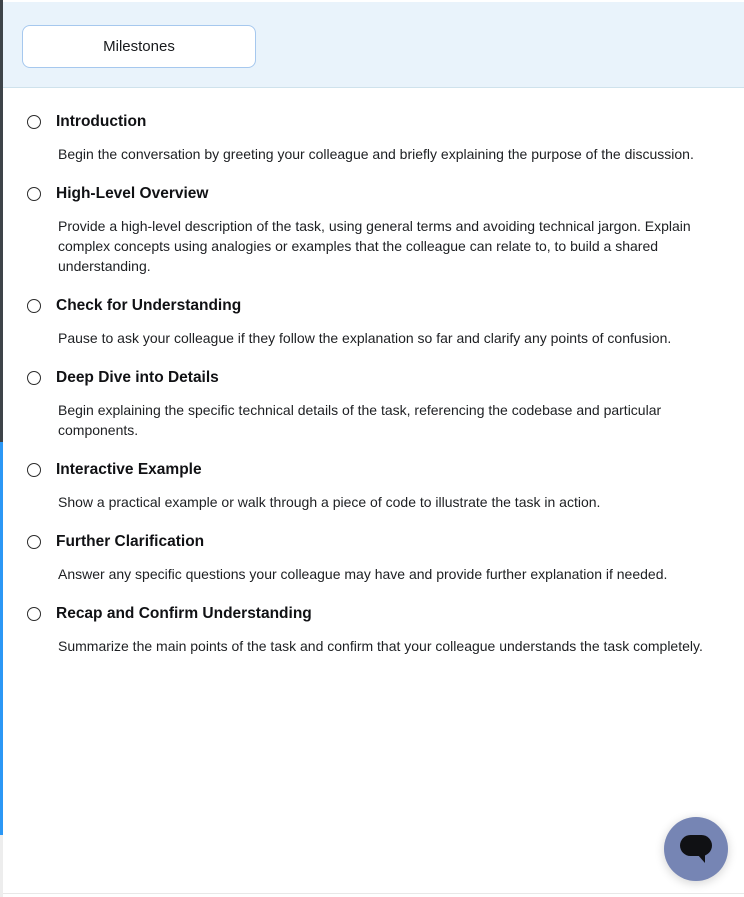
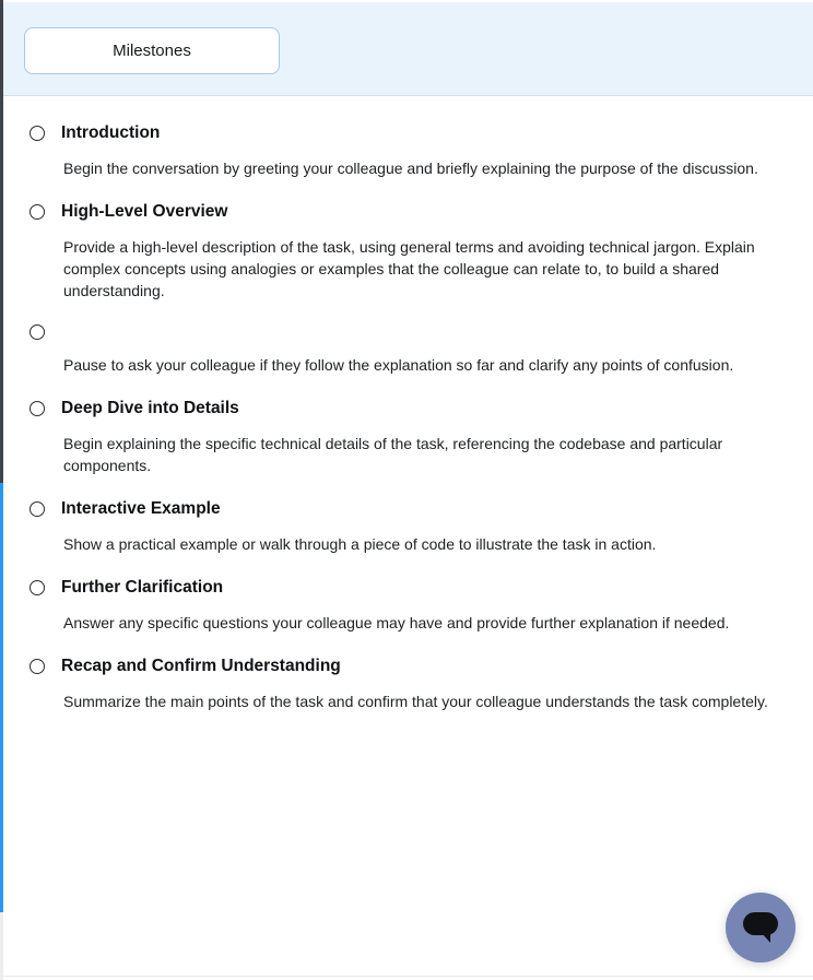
  Milestones
  Introduction
  Begin the conversation by greeting your colleague and briefly explaining the purpose of the discussion.
  High-Level Overview
  Provide a high-level description of the task, using general terms and avoiding technical jargon. Explain complex concepts using analogies or examples that the colleague can relate to, to build a shared understanding.
- Check for Understanding
  Pause to ask your colleague if they follow the explanation so far and clarify any points of confusion.
  Deep Dive into Details
  Begin explaining the specific technical details of the task, referencing the codebase and particular components.
  Interactive Example
  Show a practical example or walk through a piece of code to illustrate the task in action.
  Further Clarification
  Answer any specific questions your colleague may have and provide further explanation if needed.
  Recap and Confirm Understanding
  Summarize the main points of the task and confirm that your colleague understands the task completely.
